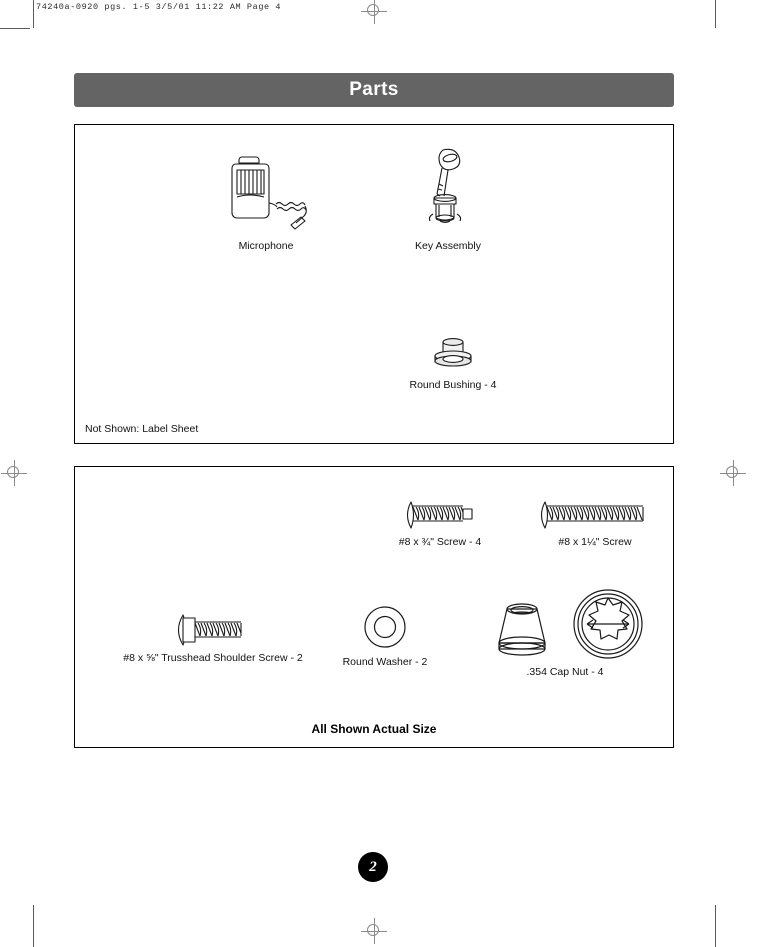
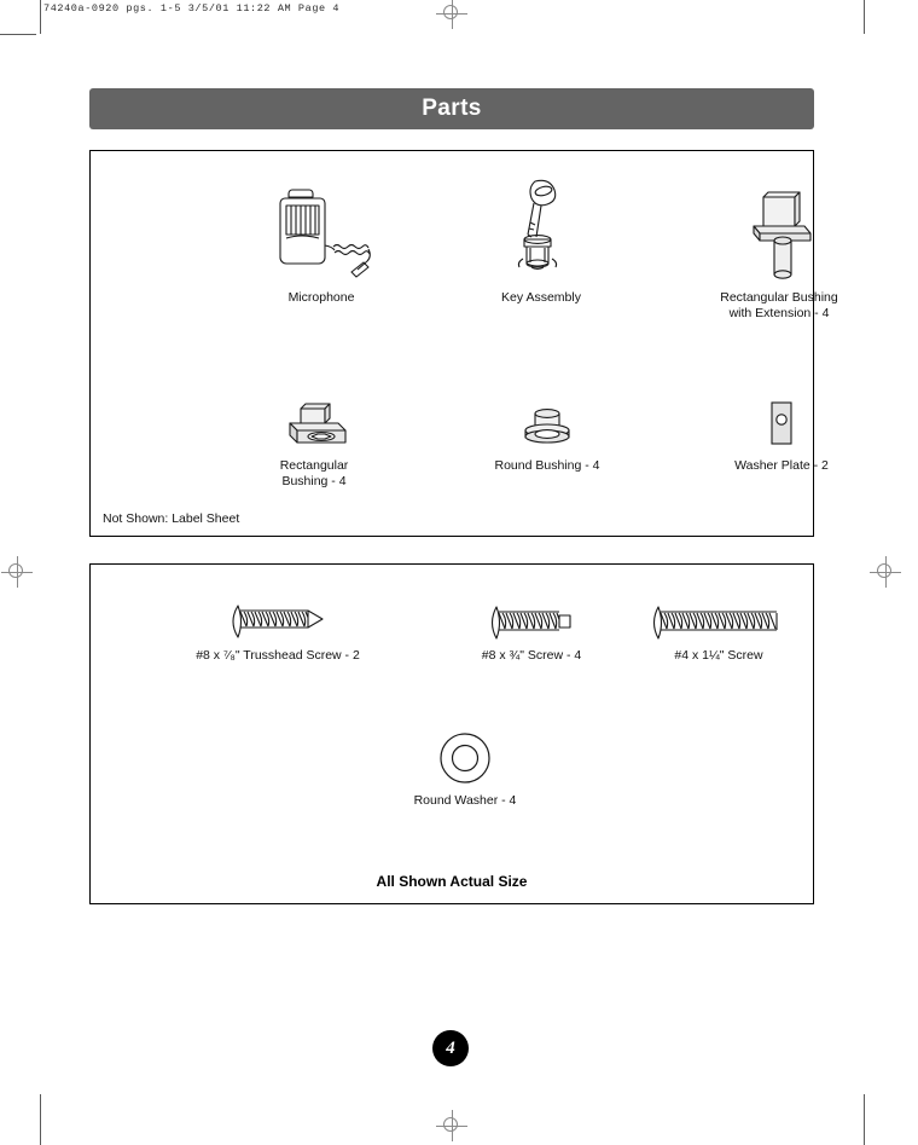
  74240a-0920 pgs. 1-5 3/5/01 11:22 AM Page 4
  Parts
  Microphone
  Key Assembly
+ Rectangular Bushing
+ with Extension - 4
+ Rectangular
+ Bushing - 4
  Round Bushing - 4
+ Washer Plate - 2
  Not Shown: Label Sheet
+ #8 x ⁷⁄₈" Trusshead Screw - 2
  #8 x ¾" Screw - 4
- #8 x 1¼" Screw
+ #4 x 1¼" Screw
- #8 x ⅝" Trusshead Shoulder Screw - 2
- Round Washer - 2
+ Round Washer - 4
- .354 Cap Nut - 4
  All Shown Actual Size
- 2
+ 4
